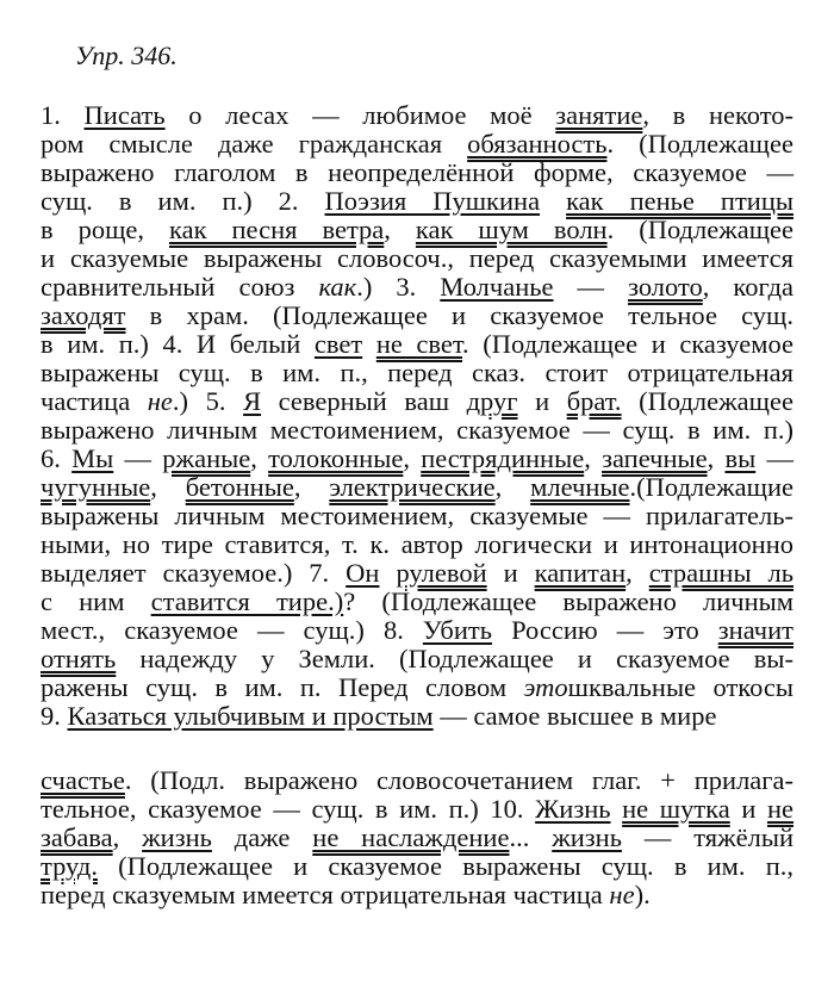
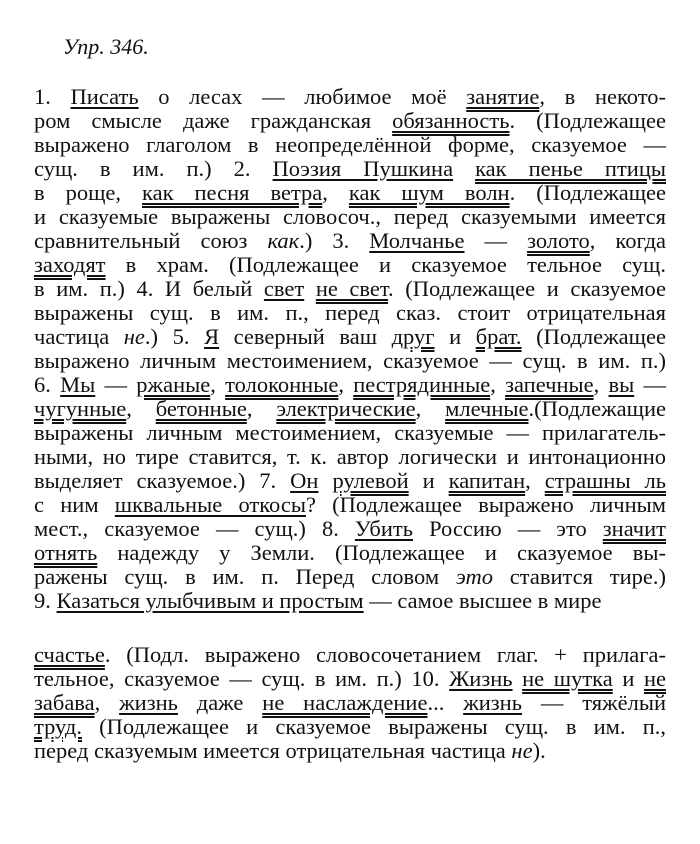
  Упр. 346.
  1. Писать о лесах — любимое моё занятие, в некото-
  ром смысле даже гражданская обязанность. (Подлежащее
  выражено глаголом в неопределённой форме, сказуемое —
  сущ. в им. п.) 2. Поэзия Пушкина как пенье птицы
  в роще, как песня ветра, как шум волн. (Подлежащее
  и сказуемые выражены словосоч., перед сказуемыми имеется
  сравнительный союз как.) 3. Молчанье — золото, когда
  заходят в храм. (Подлежащее и сказуемое тельное сущ.
  в им. п.) 4. И белый свет не свет. (Подлежащее и сказуемое
  выражены сущ. в им. п., перед сказ. стоит отрицательная
  частица не.) 5. Я северный ваш друг и брат. (Подлежащее
  выражено личным местоимением, сказуемое — сущ. в им. п.)
  6. Мы — ржаные, толоконные, пестрядинные, запечные, вы —
  чугунные, бетонные, электрические, млечные.(Подлежащие
  выражены личным местоимением, сказуемые — прилагатель-
  ными, но тире ставится, т. к. автор логически и интонационно
  выделяет сказуемое.) 7. Он рулевой и капитан, страшны ль
- с ним ставится тире.)? (Подлежащее выражено личным
+ с ним шквальные откосы? (Подлежащее выражено личным
  мест., сказуемое — сущ.) 8. Убить Россию — это значит
  отнять надежду у Земли. (Подлежащее и сказуемое вы-
- ражены сущ. в им. п. Перед словом этошквальные откосы
+ ражены сущ. в им. п. Перед словом это ставится тире.)
  9. Казаться улыбчивым и простым — самое высшее в мире
  счастье. (Подл. выражено словосочетанием глаг. + прилага-
  тельное, сказуемое — сущ. в им. п.) 10. Жизнь не шутка и не
  забава, жизнь даже не наслаждение... жизнь — тяжёлый
  труд. (Подлежащее и сказуемое выражены сущ. в им. п.,
  перед сказуемым имеется отрицательная частица не).
